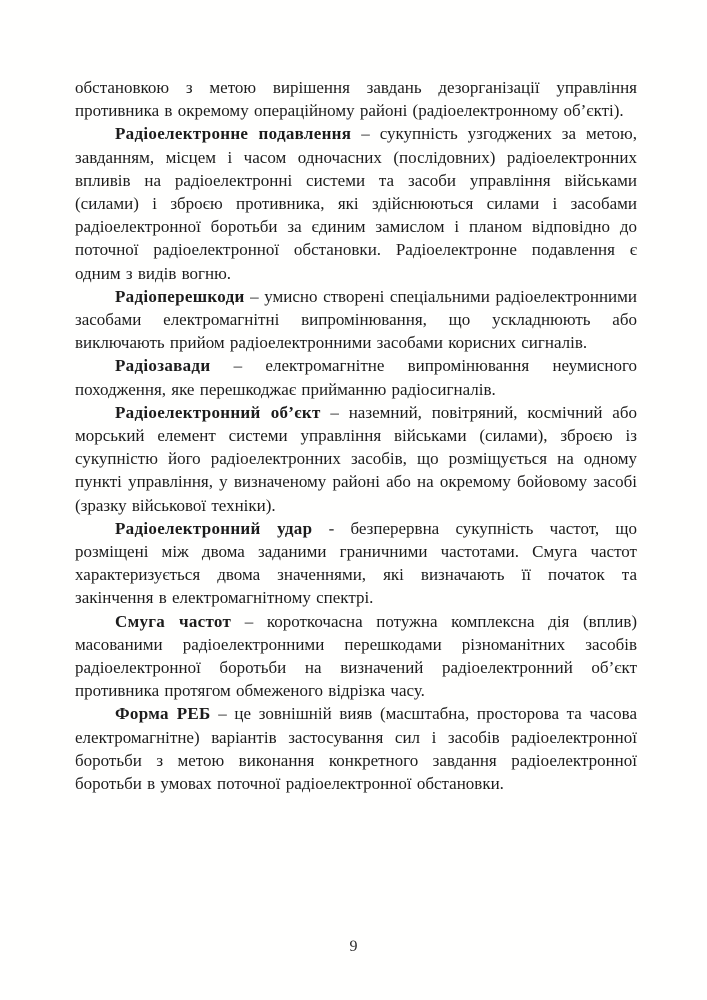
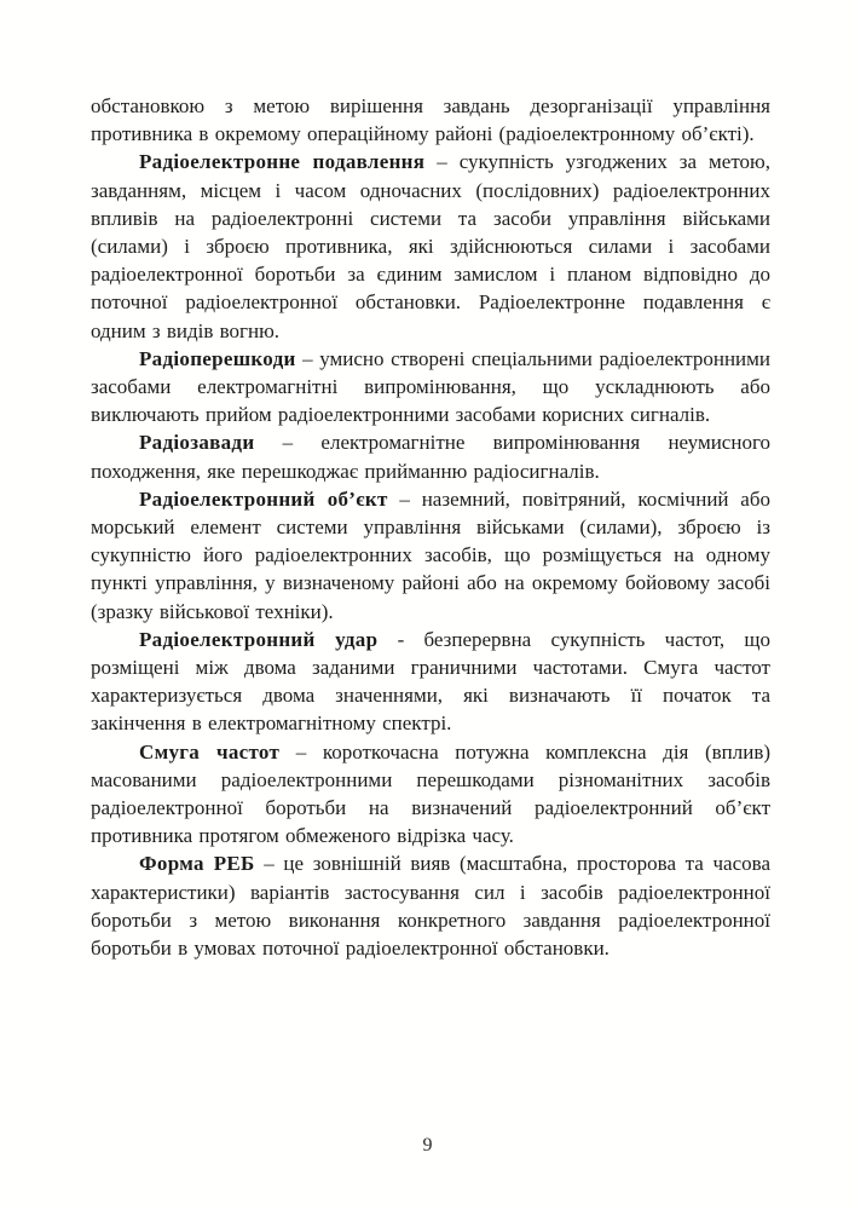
  обстановкою з метою вирішення завдань дезорганізації управління противника в окремому операційному районі (радіоелектронному об’єкті).
  Радіоелектронне подавлення – сукупність узгоджених за метою, завданням, місцем і часом одночасних (послідовних) радіоелектронних впливів на радіоелектронні системи та засоби управління військами (силами) і зброєю противника, які здійснюються силами і засобами радіоелектронної боротьби за єдиним замислом і планом відповідно до поточної радіоелектронної обстановки. Радіоелектронне подавлення є одним з видів вогню.
  Радіоперешкоди – умисно створені спеціальними радіоелектронними засобами електромагнітні випромінювання, що ускладнюють або виключають прийом радіоелектронними засобами корисних сигналів.
  Радіозавади – електромагнітне випромінювання неумисного походження, яке перешкоджає прийманню радіосигналів.
  Радіоелектронний об’єкт – наземний, повітряний, космічний або морський елемент системи управління військами (силами), зброєю із сукупністю його радіоелектронних засобів, що розміщується на одному пункті управління, у визначеному районі або на окремому бойовому засобі (зразку військової техніки).
  Радіоелектронний удар - безперервна сукупність частот, що розміщені між двома заданими граничними частотами. Смуга частот характеризується двома значеннями, які визначають її початок та закінчення в електромагнітному спектрі.
  Смуга частот – короткочасна потужна комплексна дія (вплив) масованими радіоелектронними перешкодами різноманітних засобів радіоелектронної боротьби на визначений радіоелектронний об’єкт противника протягом обмеженого відрізка часу.
- Форма РЕБ – це зовнішній вияв (масштабна, просторова та часова електромагнітне) варіантів застосування сил і засобів радіоелектронної боротьби з метою виконання конкретного завдання радіоелектронної боротьби в умовах поточної радіоелектронної обстановки.
+ Форма РЕБ – це зовнішній вияв (масштабна, просторова та часова характеристики) варіантів застосування сил і засобів радіоелектронної боротьби з метою виконання конкретного завдання радіоелектронної боротьби в умовах поточної радіоелектронної обстановки.
  9
